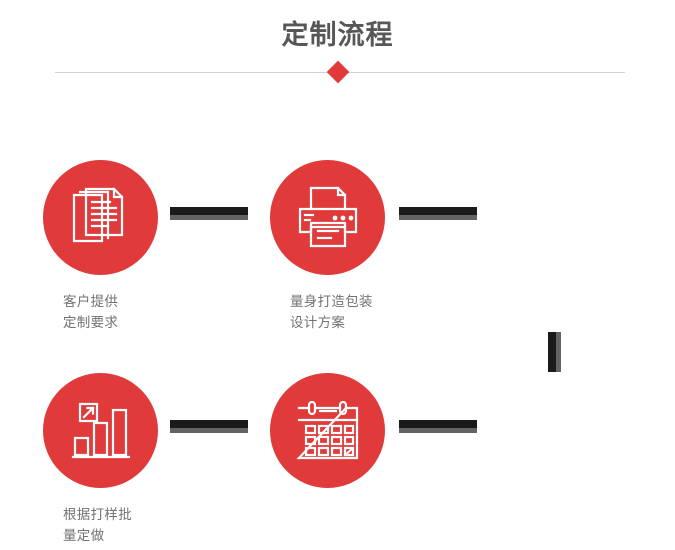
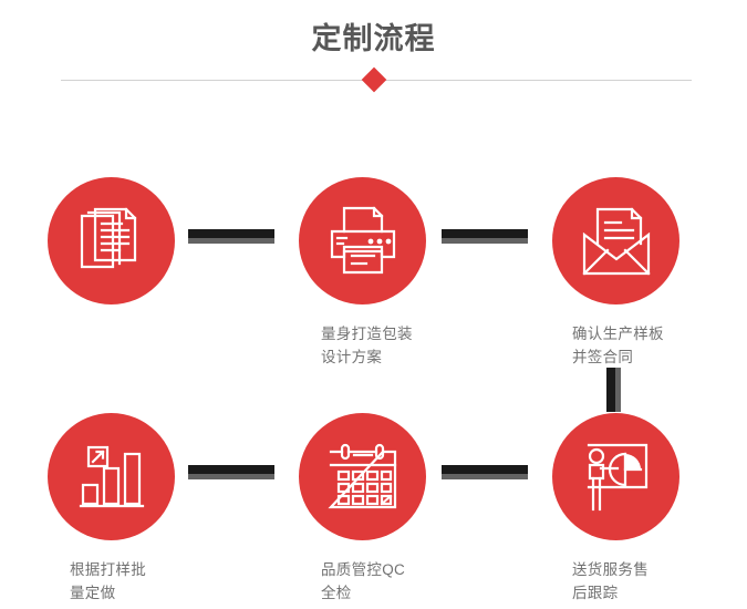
  定制流程
- 客户提供
- 定制要求
  量身打造包装
  设计方案
+ 确认生产样板
+ 并签合同
  根据打样批
  量定做
+ 品质管控QC
+ 全检
+ 送货服务售
+ 后跟踪
